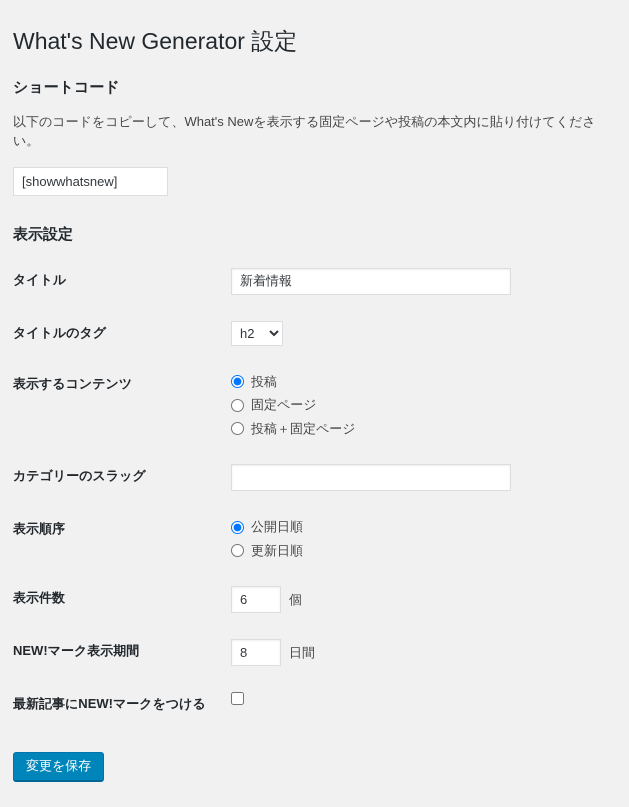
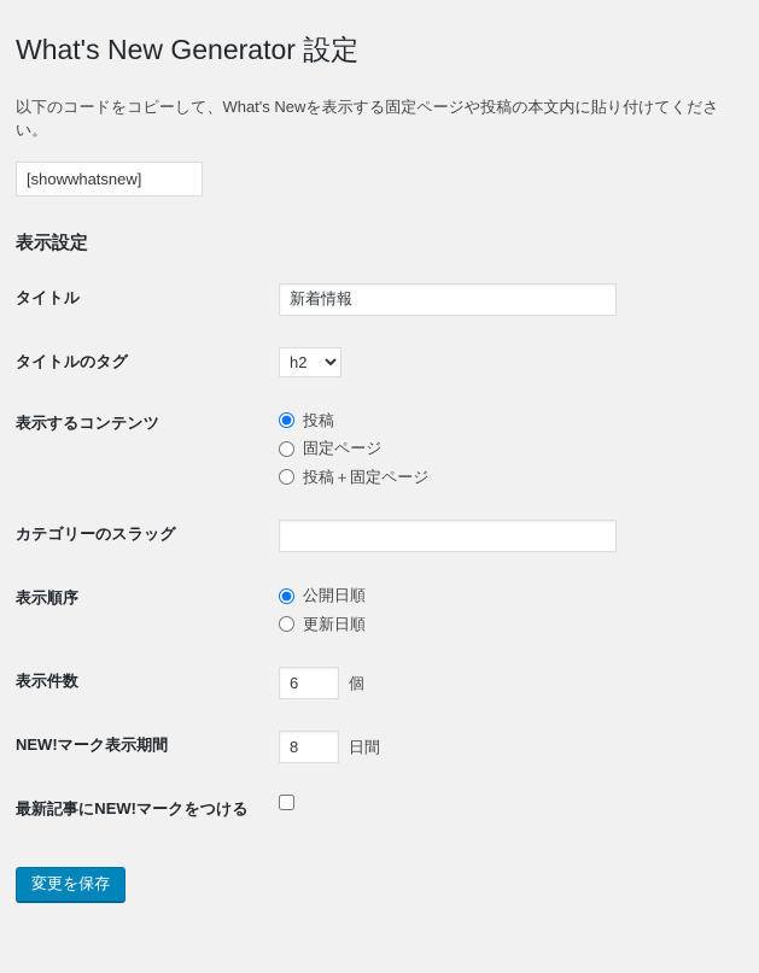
  What's New Generator 設定
- ショートコード
  以下のコードをコピーして、What's Newを表示する固定ページや投稿の本文内に貼り付けてください。
  [showwhatsnew]
  表示設定
  タイトル	新着情報
  タイトルのタグ	h2
  表示するコンテンツ	投稿 固定ページ 投稿＋固定ページ
  カテゴリーのスラッグ
  表示順序	公開日順 更新日順
  表示件数	6 個
  NEW!マーク表示期間	8 日間
  最新記事にNEW!マークをつける
  変更を保存
